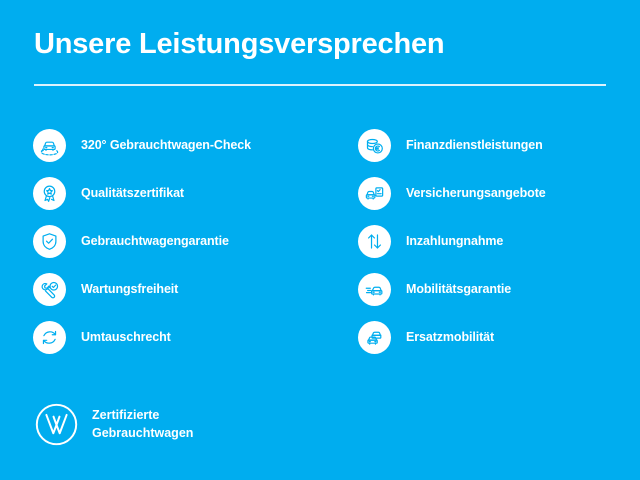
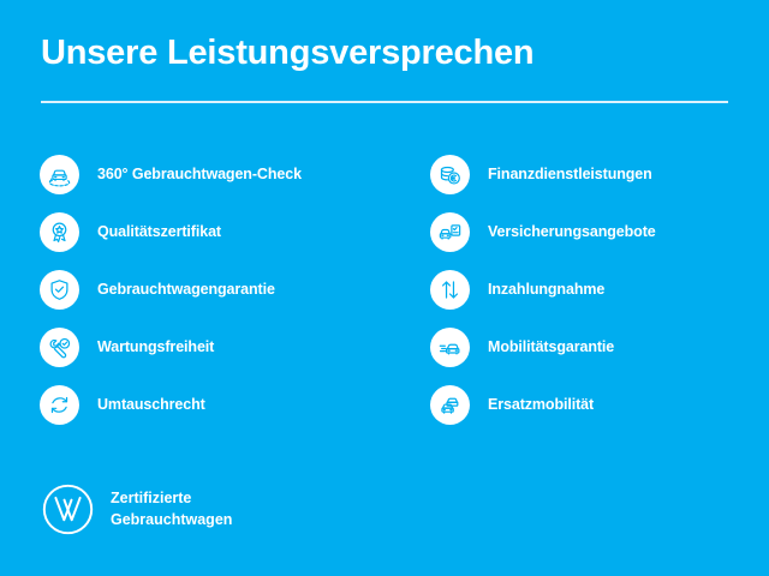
  Unsere Leistungsversprechen
- 320° Gebrauchtwagen-Check
+ 360° Gebrauchtwagen-Check
  Qualitätszertifikat
  Gebrauchtwagengarantie
  Wartungsfreiheit
  Umtauschrecht
  Finanzdienstleistungen
  Versicherungsangebote
  Inzahlungnahme
  Mobilitätsgarantie
  Ersatzmobilität
  Zertifizierte
  Gebrauchtwagen
